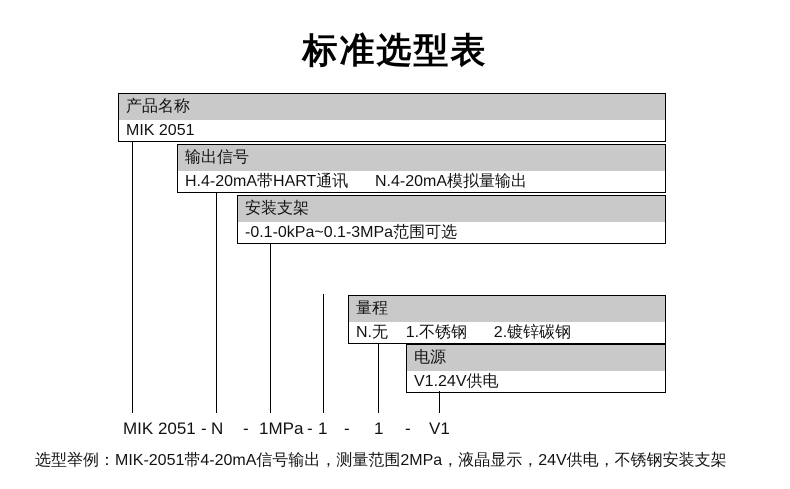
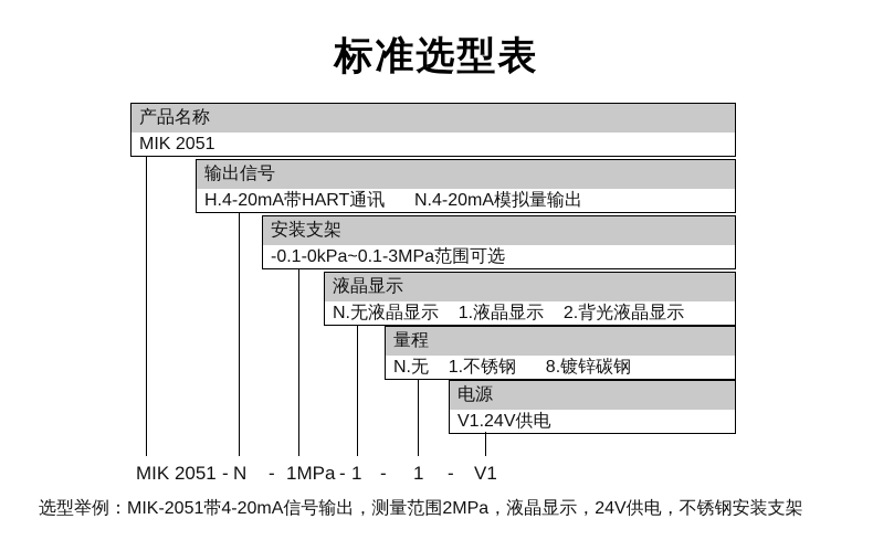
  标准选型表
  产品名称
  MIK 2051
  输出信号
  H.4-20mA带HART通讯 N.4-20mA模拟量输出
  安装支架
  -0.1-0kPa~0.1-3MPa范围可选
+ 液晶显示
+ N.无液晶显示 1.液晶显示 2.背光液晶显示
  量程
- N.无 1.不锈钢 2.镀锌碳钢
+ N.无 1.不锈钢 8.镀锌碳钢
  电源
  V1.24V供电
  MIK 2051
  -
  N
  -
  1MPa
  -
  1
  -
  1
  -
  V1
  选型举例：MIK-2051带4-20mA信号输出，测量范围2MPa，液晶显示，24V供电，不锈钢安装支架
